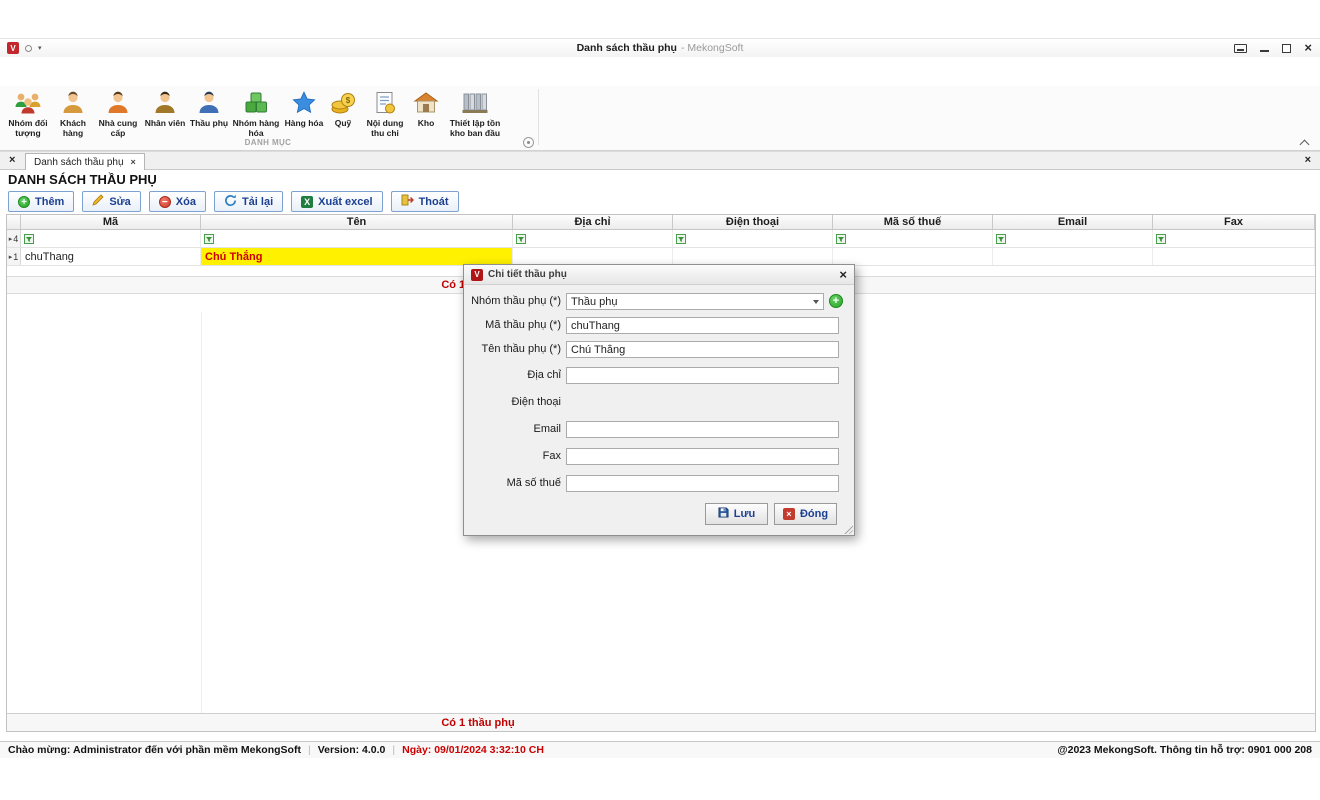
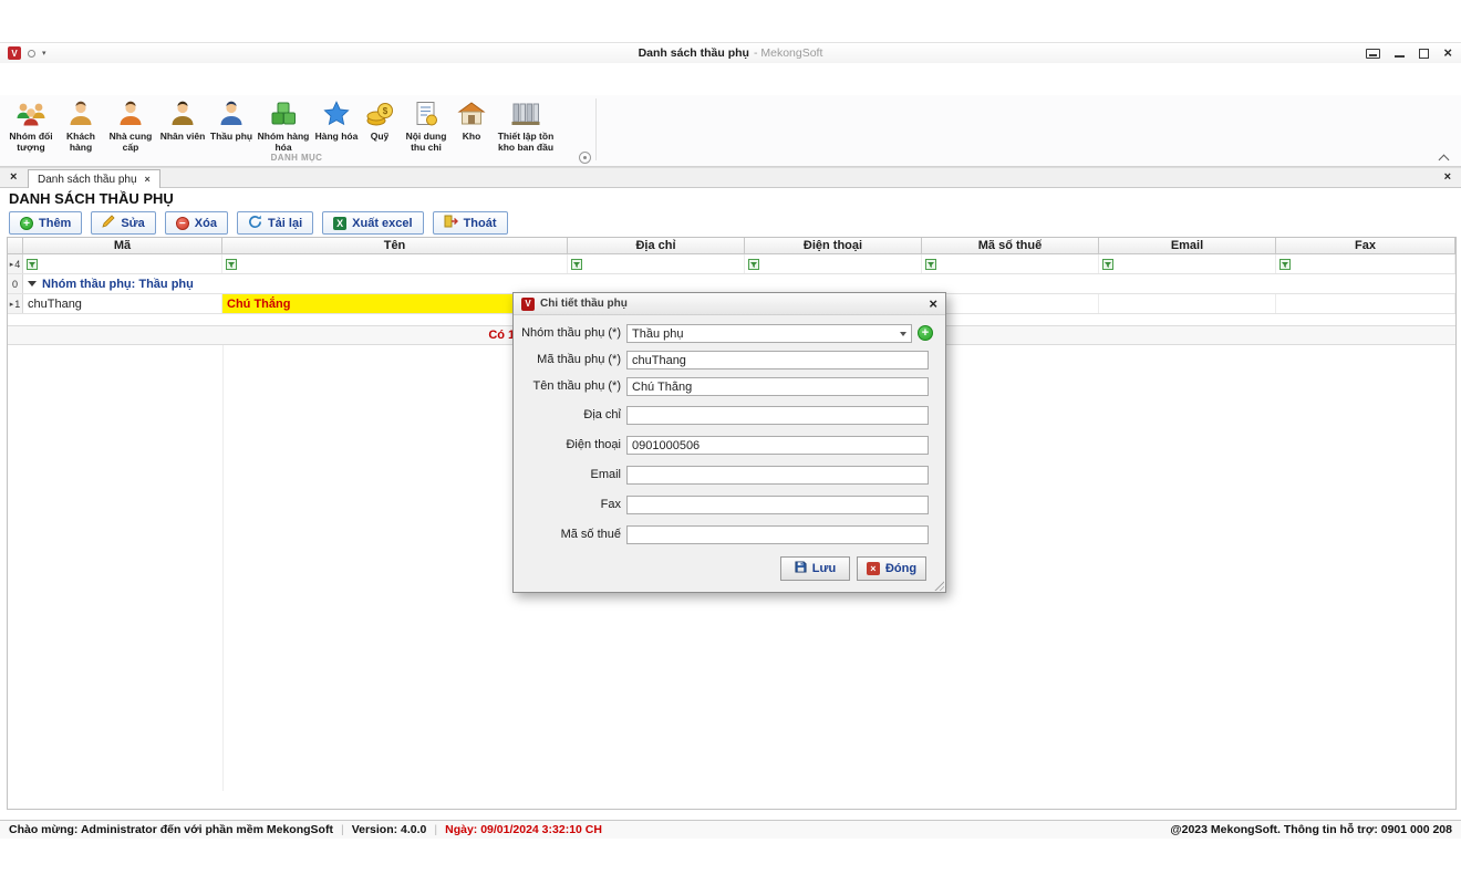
  V
  Danh sách thầu phụ
  - MekongSoft
  ×
  Nhóm đối tượng
  Khách hàng
  Nhà cung cấp
  Nhân viên
  Thầu phụ
  Nhóm hàng hóa
  Hàng hóa
  $
  Quỹ
  Nội dung thu chi
  Kho
  Thiết lập tồn kho ban đầu
  DANH MỤC
  ×
  Danh sách thầu phụ
  ×
  ×
  DANH SÁCH THẦU PHỤ
  +
  Thêm
  Sửa
  −
  Xóa
  Tải lại
  X
  Xuất excel
  Thoát
  Mã
  Tên
  Địa chỉ
  Điện thoại
  Mã số thuế
  Email
  Fax
  4
+ 0
+ Nhóm thầu phụ: Thầu phụ
  1
  chuThang
  Chú Thắng
- Có 1 thầu phụ
  V
  Chi tiết thầu phụ
  ×
  Nhóm thầu phụ (*)
  Thầu phụ
  +
  Mã thầu phụ (*)
  chuThang
  Tên thầu phụ (*)
  Chú Thắng
  Địa chỉ
  Điện thoại
+ 0901000506
  Email
  Fax
  Mã số thuế
  Lưu
  ×
  Đóng
  Chào mừng: Administrator đến với phần mềm MekongSoft
  |
  Version: 4.0.0
  |
  Ngày: 09/01/2024 3:32:10 CH
  @2023 MekongSoft. Thông tin hỗ trợ: 0901 000 208
